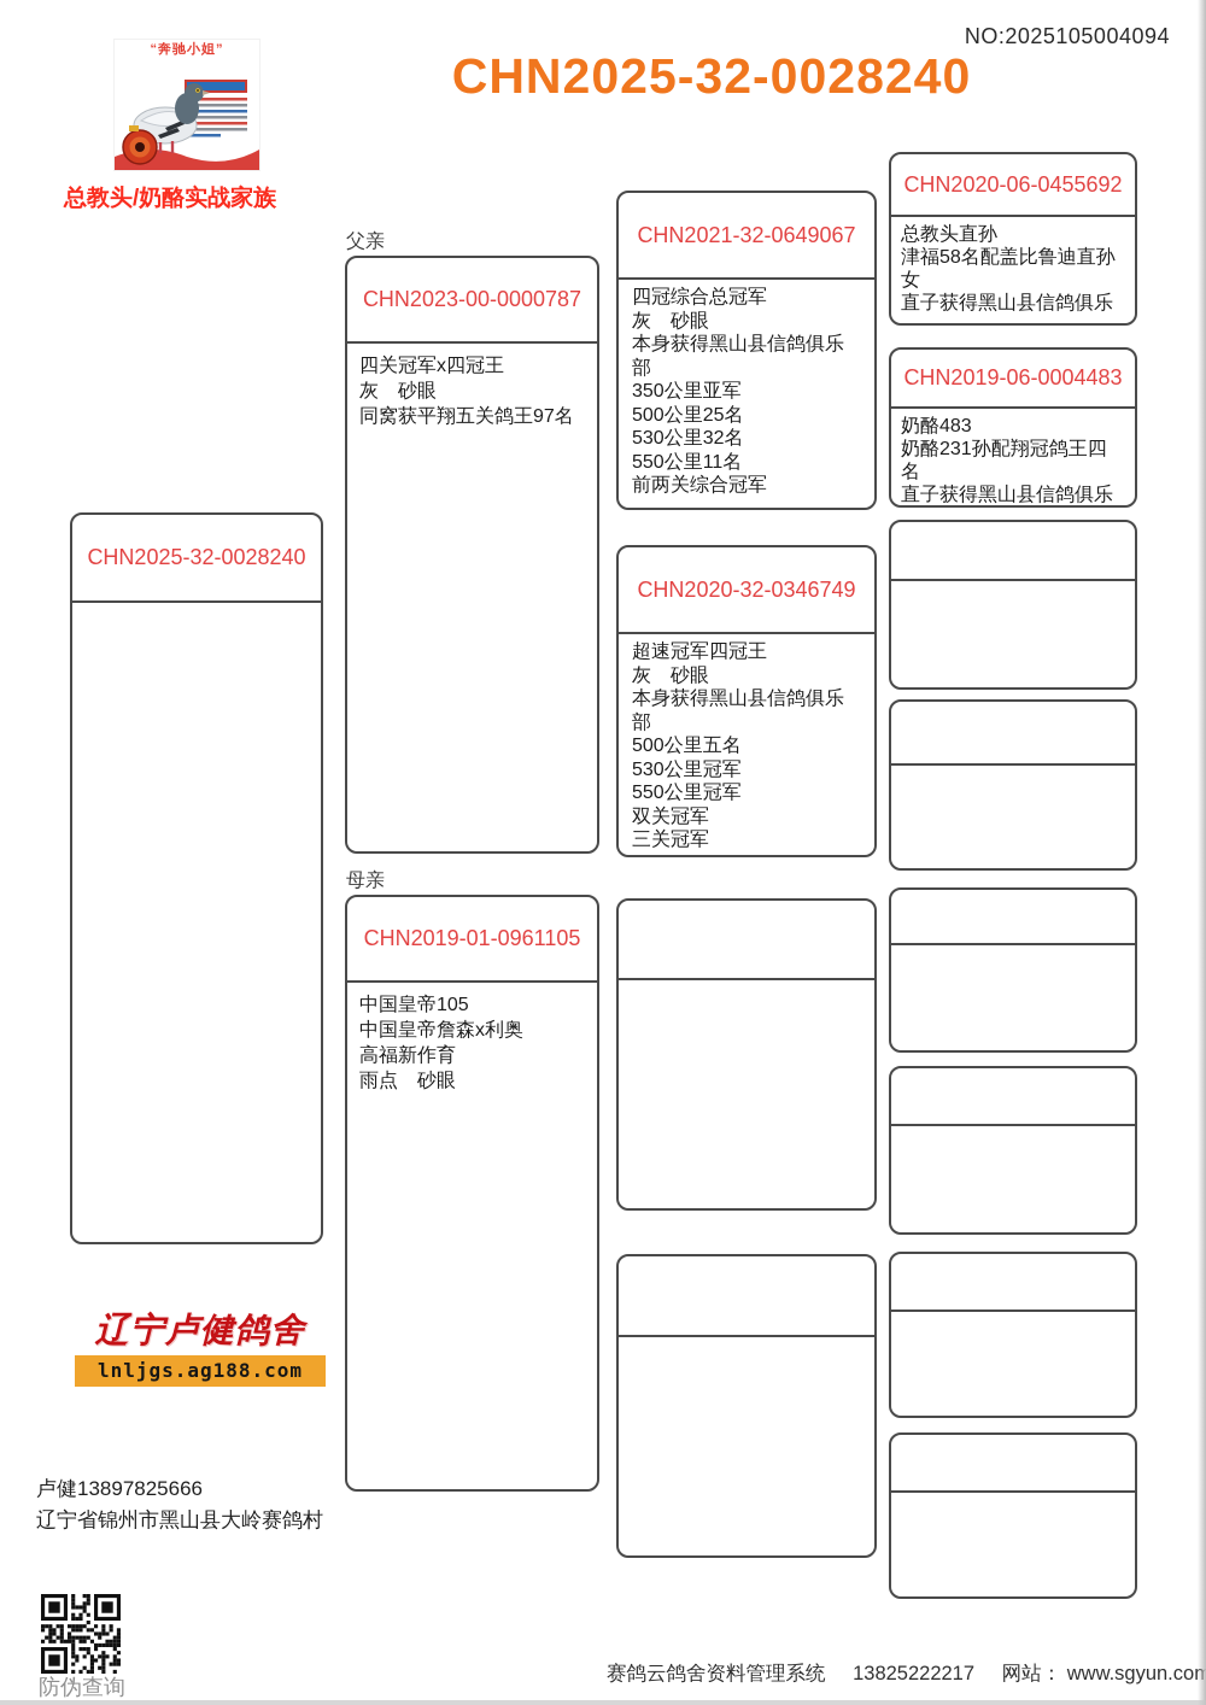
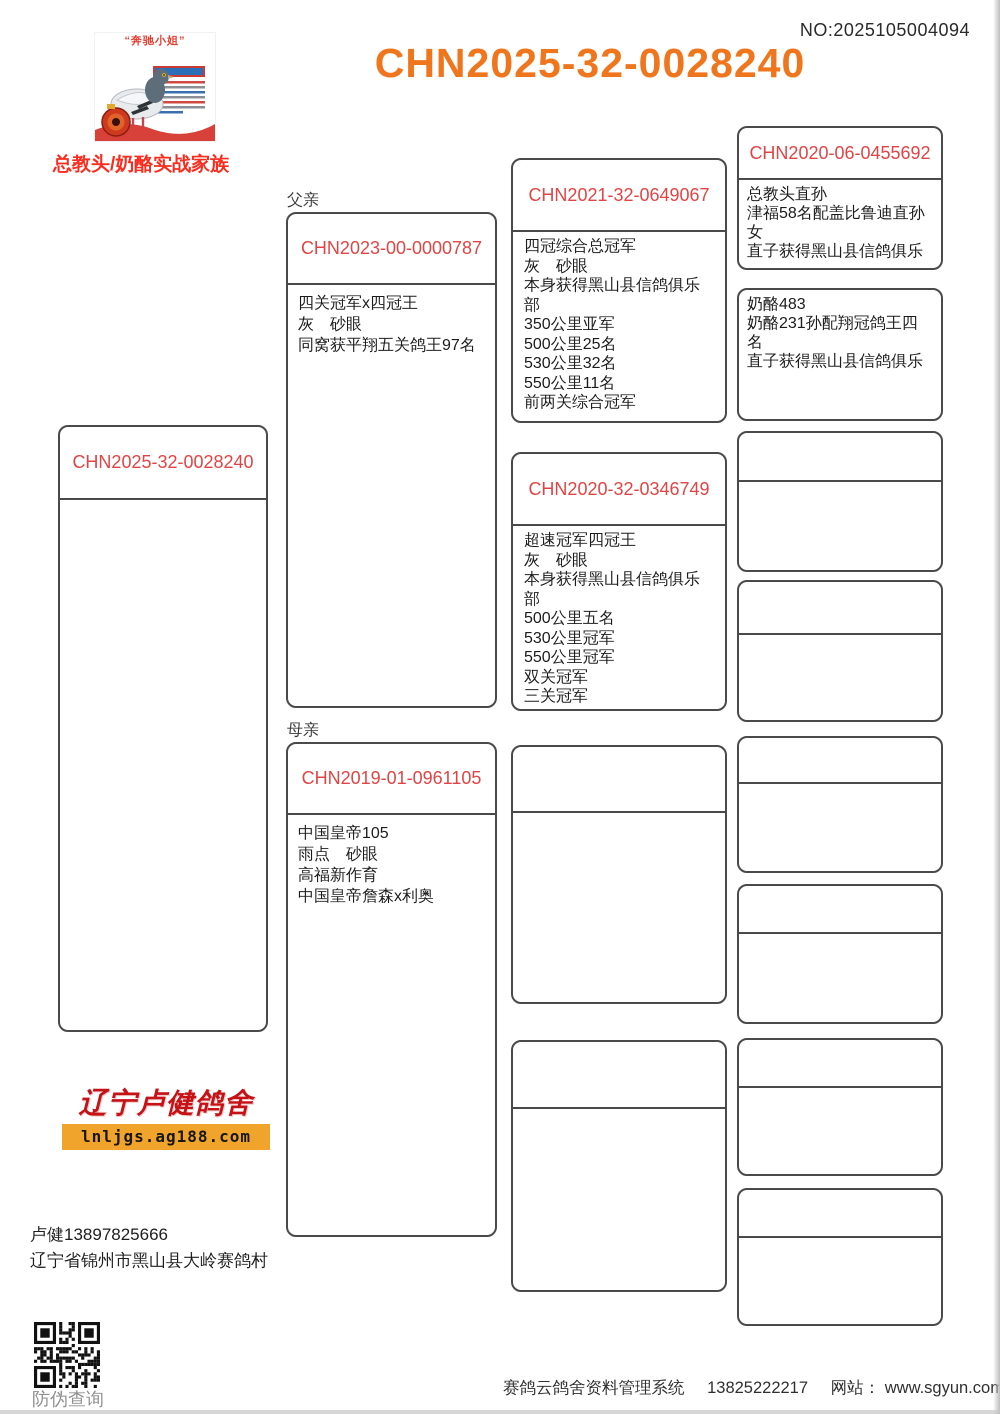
  NO:2025105004094
  CHN2025-32-0028240
  “奔驰小姐”
  总教头/奶酪实战家族
  CHN2025-32-0028240
  父亲
  CHN2023-00-0000787
  四关冠军x四冠王
  灰 砂眼
  同窝获平翔五关鸽王97名
  母亲
  CHN2019-01-0961105
  中国皇帝105
- 中国皇帝詹森x利奥
+ 雨点 砂眼
  高福新作育
- 雨点 砂眼
+ 中国皇帝詹森x利奥
  CHN2021-32-0649067
  四冠综合总冠军
  灰 砂眼
  本身获得黑山县信鸽俱乐部
  350公里亚军
  500公里25名
  530公里32名
  550公里11名
  前两关综合冠军
  CHN2020-32-0346749
  超速冠军四冠王
  灰 砂眼
  本身获得黑山县信鸽俱乐部
  500公里五名
  530公里冠军
  550公里冠军
  双关冠军
  三关冠军
  CHN2020-06-0455692
  总教头直孙
  津福58名配盖比鲁迪直孙女
  直子获得黑山县信鸽俱乐
- CHN2019-06-0004483
  奶酪483
  奶酪231孙配翔冠鸽王四名
  直子获得黑山县信鸽俱乐
  辽宁卢健鸽舍
  lnljgs.ag188.com
  卢健13897825666
  辽宁省锦州市黑山县大岭赛鸽村
  防伪查询
  赛鸽云鸽舍资料管理系统 13825222217 网站： www.sgyun.co
